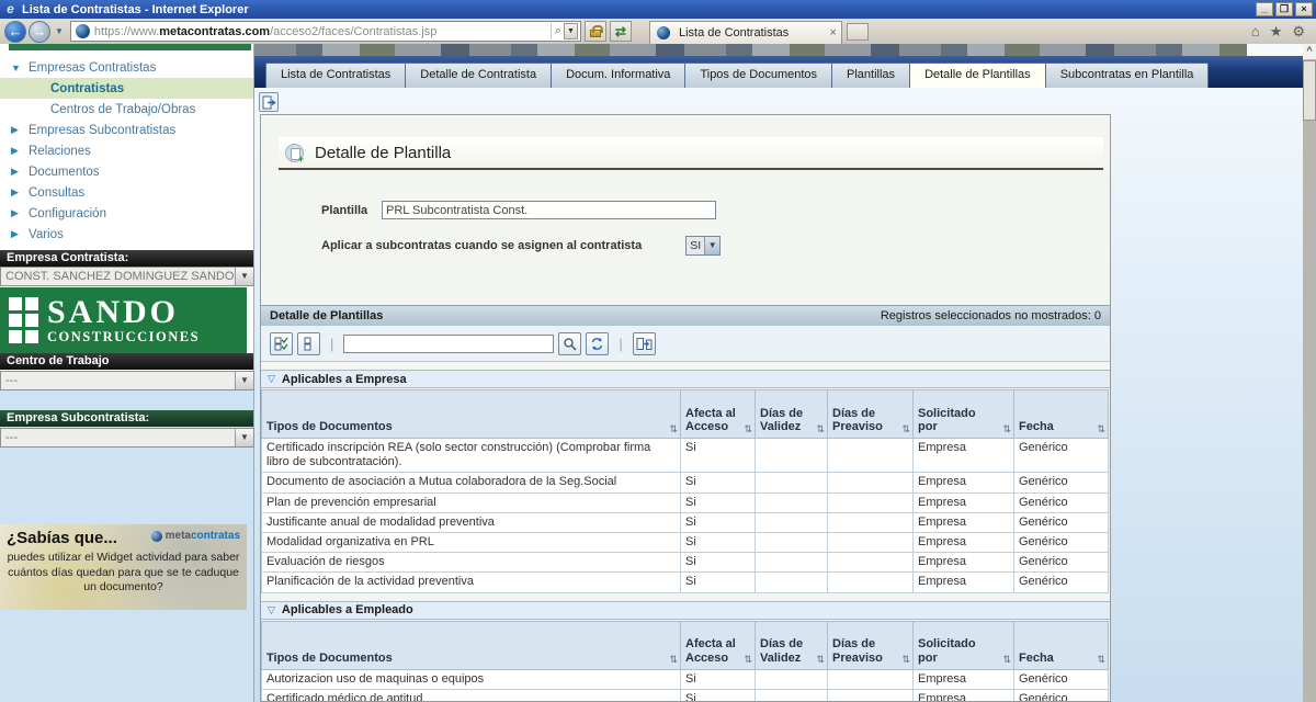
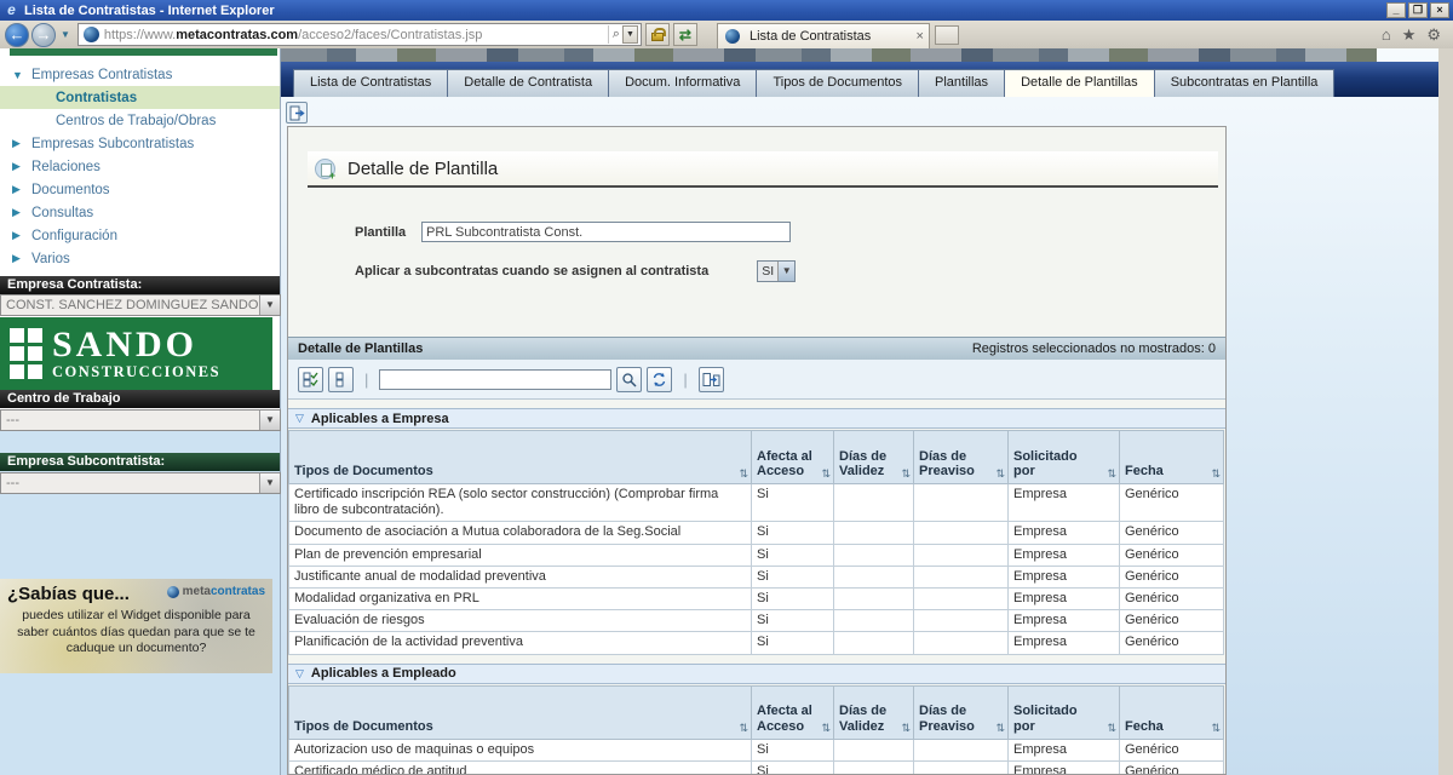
  e
  Lista de Contratistas - Internet Explorer
  _
  ❐
  ×
  ←
  →
  ▼
  https://www.
  metacontratas.com
  /acceso2/faces/Contratistas.jsp
  ⌕
  ⇄
  Lista de Contratistas
  ×
  ⌂
  ★
  ⚙
  ▼
  Empresas Contratistas
  Contratistas
  Centros de Trabajo/Obras
  ▶
  Empresas Subcontratistas
  ▶
  Relaciones
  ▶
  Documentos
  ▶
  Consultas
  ▶
  Configuración
  ▶
  Varios
  Empresa Contratista:
  CONST. SANCHEZ DOMINGUEZ SANDO
  ▼
  SANDO
  CONSTRUCCIONES
  Centro de Trabajo
  ---
  ▼
  Empresa Subcontratista:
  ---
  ▼
  meta
  contratas
  ¿Sabías que...
- puedes utilizar el Widget actividad para saber cuántos días quedan para que se te caduque un documento?
+ puedes utilizar el Widget disponible para saber cuántos días quedan para que se te caduque un documento?
  Lista de Contratistas
  Detalle de Contratista
  Docum. Informativa
  Tipos de Documentos
  Plantillas
  Detalle de Plantillas
  Subcontratas en Plantilla
  Detalle de Plantilla
  Plantilla
  PRL Subcontratista Const.
  Aplicar a subcontratas cuando se asignen al contratista
  SI
  ▼
  Detalle de Plantillas
  Registros seleccionados no mostrados: 0
  |
  |
  ▽
  Aplicables a Empresa
  Tipos de Documentos ⇅	Afecta al Acceso ⇅	Días de Validez ⇅	Días de Preaviso ⇅	Solicitado por ⇅	Fecha ⇅
  Certificado inscripción REA (solo sector construcción) (Comprobar firma libro de subcontratación).	Si			Empresa	Genérico
  Documento de asociación a Mutua colaboradora de la Seg.Social	Si			Empresa	Genérico
  Plan de prevención empresarial	Si			Empresa	Genérico
  Justificante anual de modalidad preventiva	Si			Empresa	Genérico
  Modalidad organizativa en PRL	Si			Empresa	Genérico
  Evaluación de riesgos	Si			Empresa	Genérico
  Planificación de la actividad preventiva	Si			Empresa	Genérico
  ▽
  Aplicables a Empleado
  Tipos de Documentos ⇅	Afecta al Acceso ⇅	Días de Validez ⇅	Días de Preaviso ⇅	Solicitado por ⇅	Fecha ⇅
  Autorizacion uso de maquinas o equipos	Si			Empresa	Genérico
  Certificado médico de aptitud	Si			Empresa	Genérico
- ^
